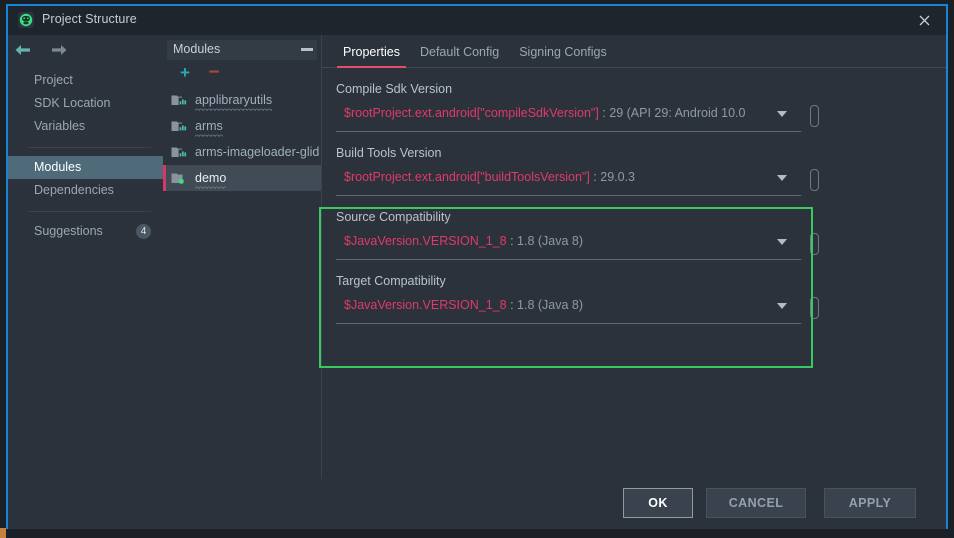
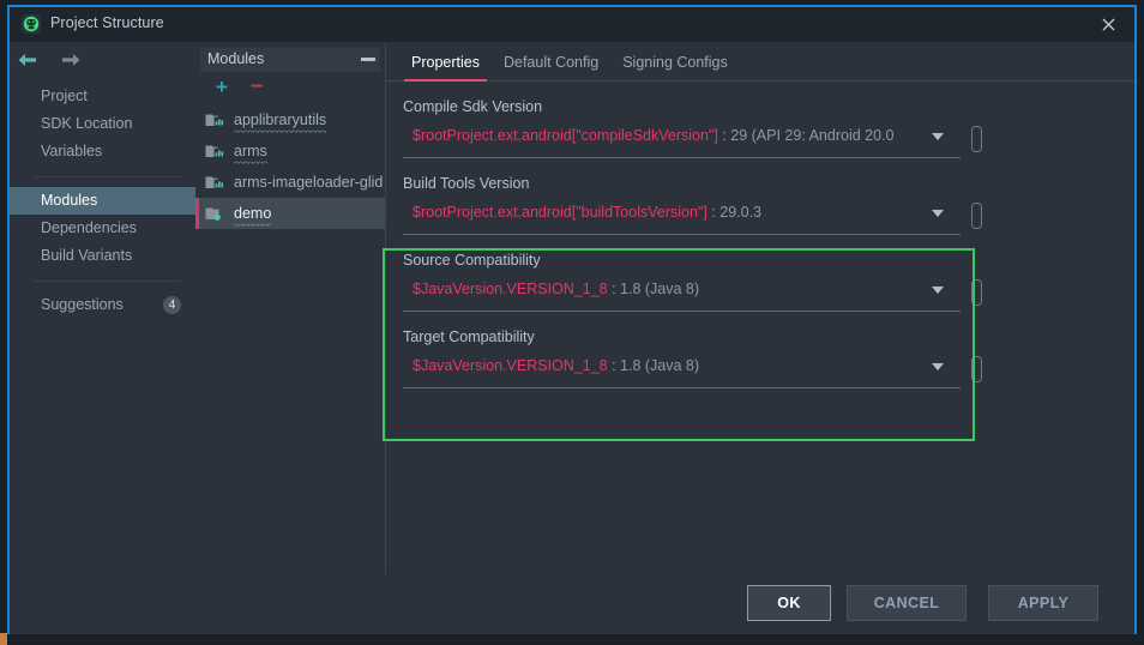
  Project Structure
  Project
  SDK Location
  Variables
  Modules
  Dependencies
+ Build Variants
  Suggestions
  4
  Modules
  +
  −
  applibraryutils
  arms
  arms-imageloader-glid
  demo
  Properties
  Default Config
  Signing Configs
  Compile Sdk Version
- $rootProject.ext.android["compileSdkVersion"] : 29 (API 29: Android 10.0
+ $rootProject.ext.android["compileSdkVersion"] : 29 (API 29: Android 20.0
  Build Tools Version
  $rootProject.ext.android["buildToolsVersion"] : 29.0.3
  Source Compatibility
  $JavaVersion.VERSION_1_8 : 1.8 (Java 8)
  Target Compatibility
  $JavaVersion.VERSION_1_8 : 1.8 (Java 8)
  OK
  CANCEL
  APPLY
